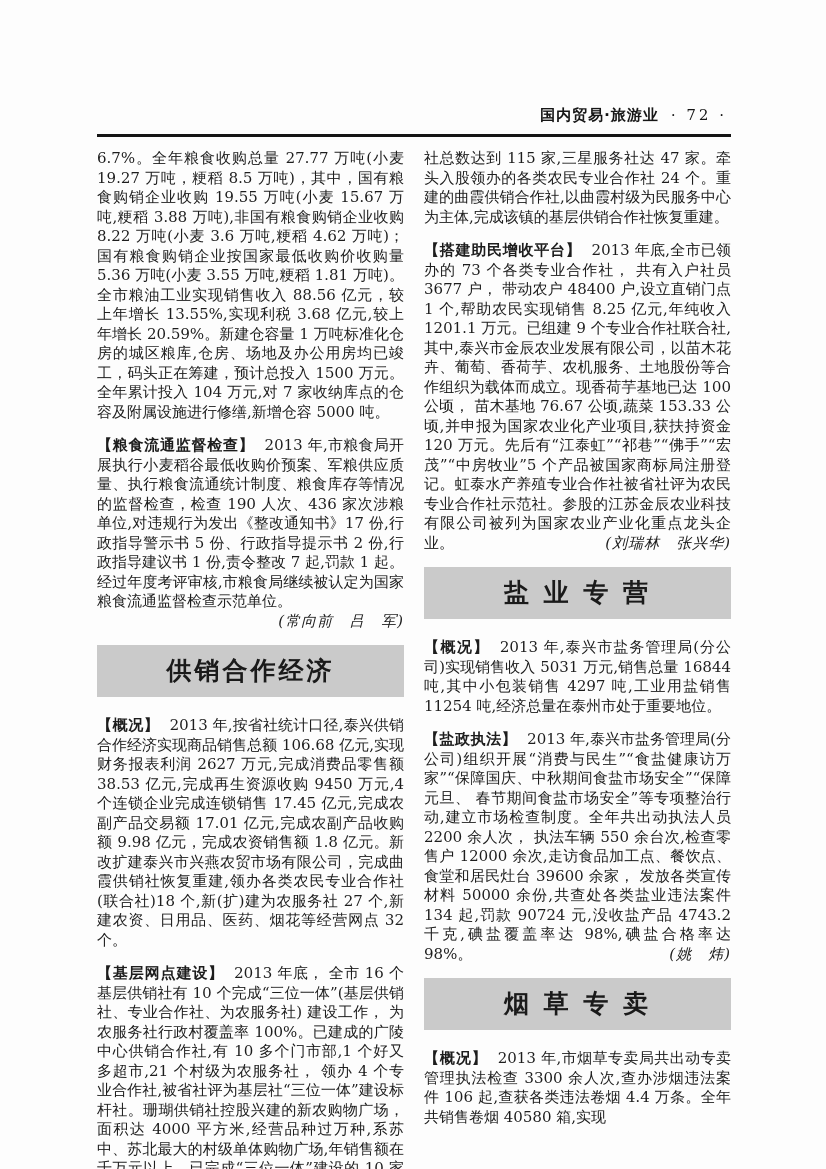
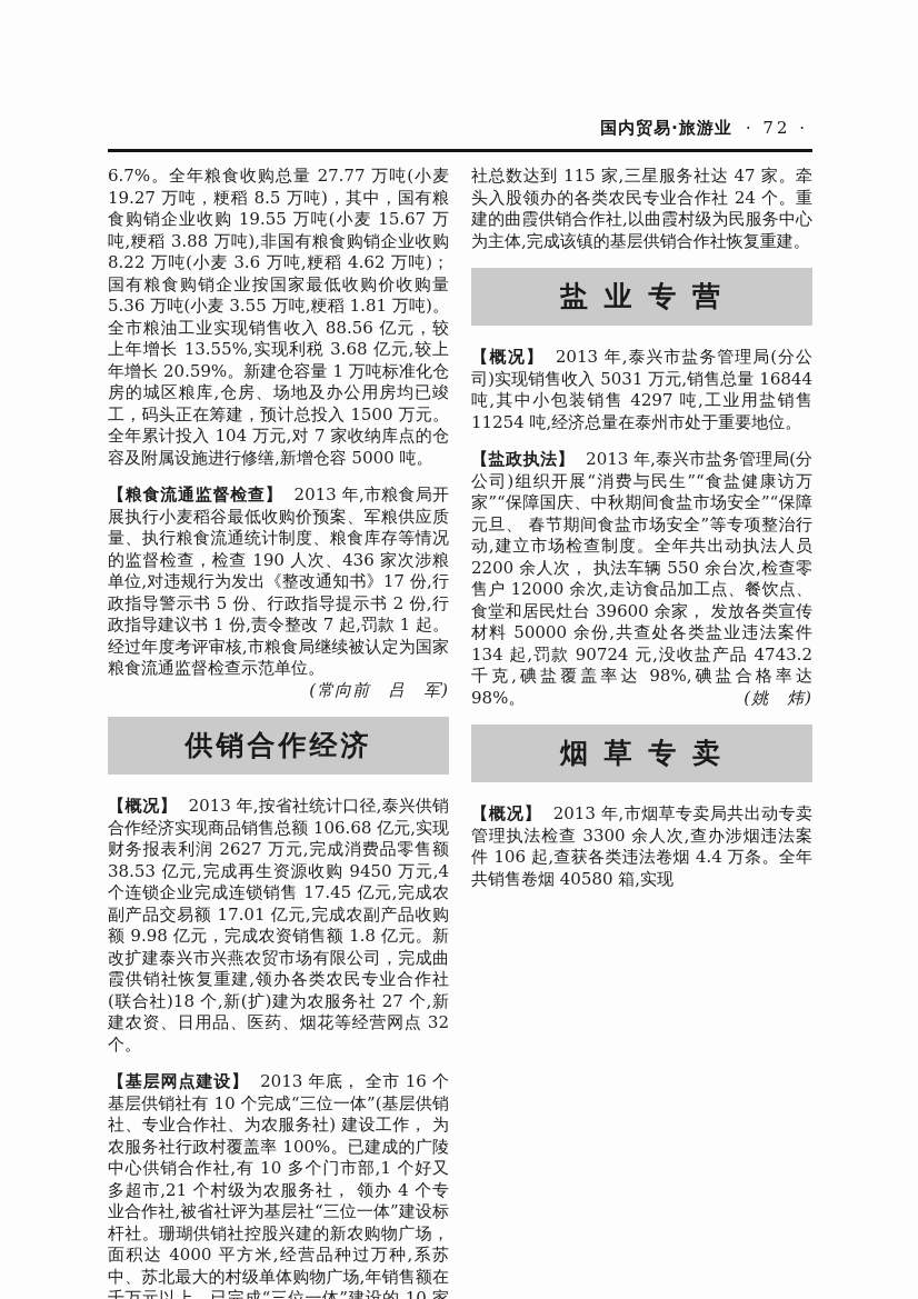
  国内贸易·旅游业 · 72 ·
  6.7%。全年粮食收购总量 27.77 万吨(小麦 19.27 万吨，粳稻 8.5 万吨)，其中，国有粮食购销企业收购 19.55 万吨(小麦 15.67 万吨,粳稻 3.88 万吨),非国有粮食购销企业收购 8.22 万吨(小麦 3.6 万吨,粳稻 4.62 万吨)；国有粮食购销企业按国家最低收购价收购量 5.36 万吨(小麦 3.55 万吨,粳稻 1.81 万吨)。全市粮油工业实现销售收入 88.56 亿元，较上年增长 13.55%,实现利税 3.68 亿元,较上年增长 20.59%。新建仓容量 1 万吨标准化仓房的城区粮库,仓房、场地及办公用房均已竣工，码头正在筹建，预计总投入 1500 万元。全年累计投入 104 万元,对 7 家收纳库点的仓容及附属设施进行修缮,新增仓容 5000 吨。
  【粮食流通监督检查】 2013 年,市粮食局开展执行小麦稻谷最低收购价预案、军粮供应质量、执行粮食流通统计制度、粮食库存等情况的监督检查，检查 190 人次、436 家次涉粮单位,对违规行为发出《整改通知书》17 份,行政指导警示书 5 份、行政指导提示书 2 份,行政指导建议书 1 份,责令整改 7 起,罚款 1 起。经过年度考评审核,市粮食局继续被认定为国家粮食流通监督检查示范单位。
  (常向前 吕 军)
  供销合作经济
  【概况】 2013 年,按省社统计口径,泰兴供销合作经济实现商品销售总额 106.68 亿元,实现财务报表利润 2627 万元,完成消费品零售额 38.53 亿元,完成再生资源收购 9450 万元,4 个连锁企业完成连锁销售 17.45 亿元,完成农副产品交易额 17.01 亿元,完成农副产品收购额 9.98 亿元，完成农资销售额 1.8 亿元。新改扩建泰兴市兴燕农贸市场有限公司，完成曲霞供销社恢复重建,领办各类农民专业合作社(联合社)18 个,新(扩)建为农服务社 27 个,新建农资、日用品、医药、烟花等经营网点 32 个。
  【基层网点建设】 2013 年底， 全市 16 个基层供销社有 10 个完成“三位一体”(基层供销社、专业合作社、为农服务社) 建设工作， 为农服务社行政村覆盖率 100%。已建成的广陵中心供销合作社,有 10 多个门市部,1 个好又多超市,21 个村级为农服务社， 领办 4 个专业合作社,被省社评为基层社“三位一体”建设标杆社。珊瑚供销社控股兴建的新农购物广场， 面积达 4000 平方米,经营品种过万种,系苏中、苏北最大的村级单体购物广场,年销售额在千万元以上。已完成“三位一体”建设的 10 家
  社总数达到 115 家,三星服务社达 47 家。牵头入股领办的各类农民专业合作社 24 个。重建的曲霞供销合作社,以曲霞村级为民服务中心为主体,完成该镇的基层供销合作社恢复重建。
- 【搭建助民增收平台】 2013 年底,全市已领办的 73 个各类专业合作社， 共有入户社员 3677 户， 带动农户 48400 户,设立直销门点 1 个,帮助农民实现销售 8.25 亿元,年纯收入 1201.1 万元。已组建 9 个专业合作社联合社,其中,泰兴市金辰农业发展有限公司，以苗木花卉、葡萄、香荷芋、农机服务、土地股份等合作组织为载体而成立。现香荷芋基地已达 100 公顷， 苗木基地 76.67 公顷,蔬菜 153.33 公顷,并申报为国家农业化产业项目,获扶持资金 120 万元。先后有“江泰虹”“祁巷”“佛手”“宏茂”“中房牧业”5 个产品被国家商标局注册登记。虹泰水产养殖专业合作社被省社评为农民专业合作社示范社。参股的江苏金辰农业科技有限公司被列为国家农业产业化重点龙头企业。
- (刘瑞林 张兴华)
  盐 业 专 营
  【概况】 2013 年,泰兴市盐务管理局(分公司)实现销售收入 5031 万元,销售总量 16844 吨,其中小包装销售 4297 吨,工业用盐销售 11254 吨,经济总量在泰州市处于重要地位。
  【盐政执法】 2013 年,泰兴市盐务管理局(分公司)组织开展“消费与民生”“食盐健康访万家”“保障国庆、中秋期间食盐市场安全”“保障元旦、 春节期间食盐市场安全”等专项整治行动,建立市场检查制度。全年共出动执法人员 2200 余人次， 执法车辆 550 余台次,检查零售户 12000 余次,走访食品加工点、餐饮点、食堂和居民灶台 39600 余家， 发放各类宣传材料 50000 余份,共查处各类盐业违法案件 134 起,罚款 90724 元,没收盐产品 4743.2 千克,碘盐覆盖率达 98%,碘盐合格率达 98%。
  (姚 炜)
  烟 草 专 卖
  【概况】 2013 年,市烟草专卖局共出动专卖管理执法检查 3300 余人次,查办涉烟违法案件 106 起,查获各类违法卷烟 4.4 万条。全年共销售卷烟 40580 箱,实现
